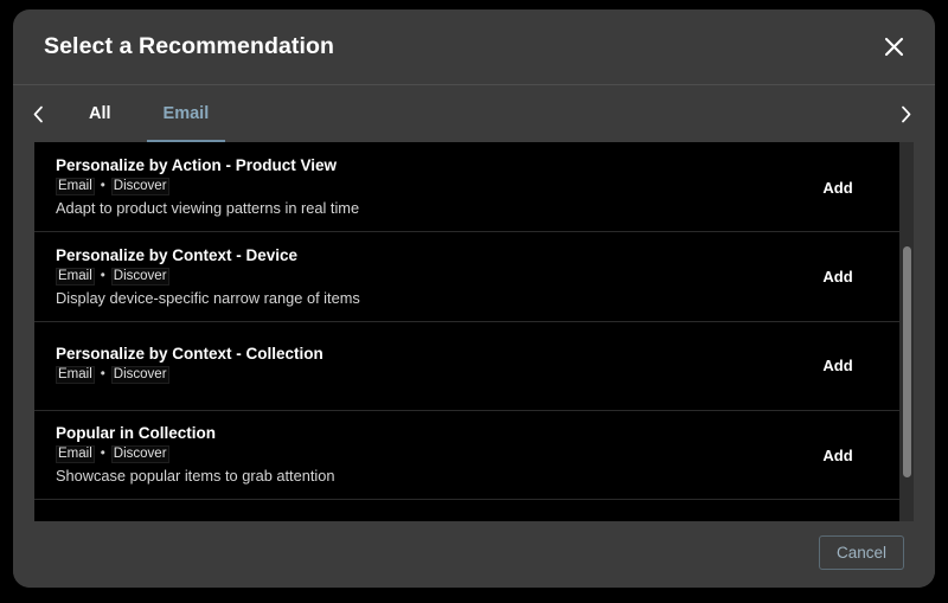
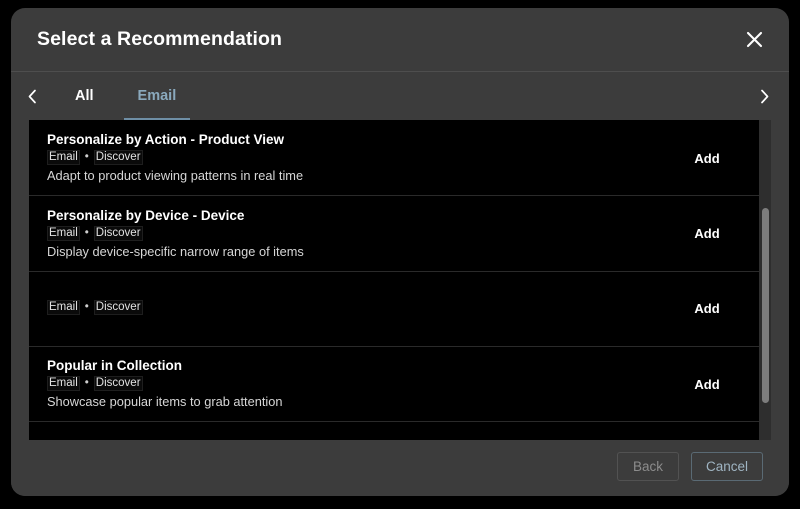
  Select a Recommendation
  All
  Email
  Personalize by Action - Product View
  Email
  •
  Discover
  Adapt to product viewing patterns in real time
  Add
- Personalize by Context - Device
+ Personalize by Device - Device
  Email
  •
  Discover
  Display device-specific narrow range of items
  Add
- Personalize by Context - Collection
  Email
  •
  Discover
  Add
  Popular in Collection
  Email
  •
  Discover
  Showcase popular items to grab attention
  Add
+ Back
  Cancel
